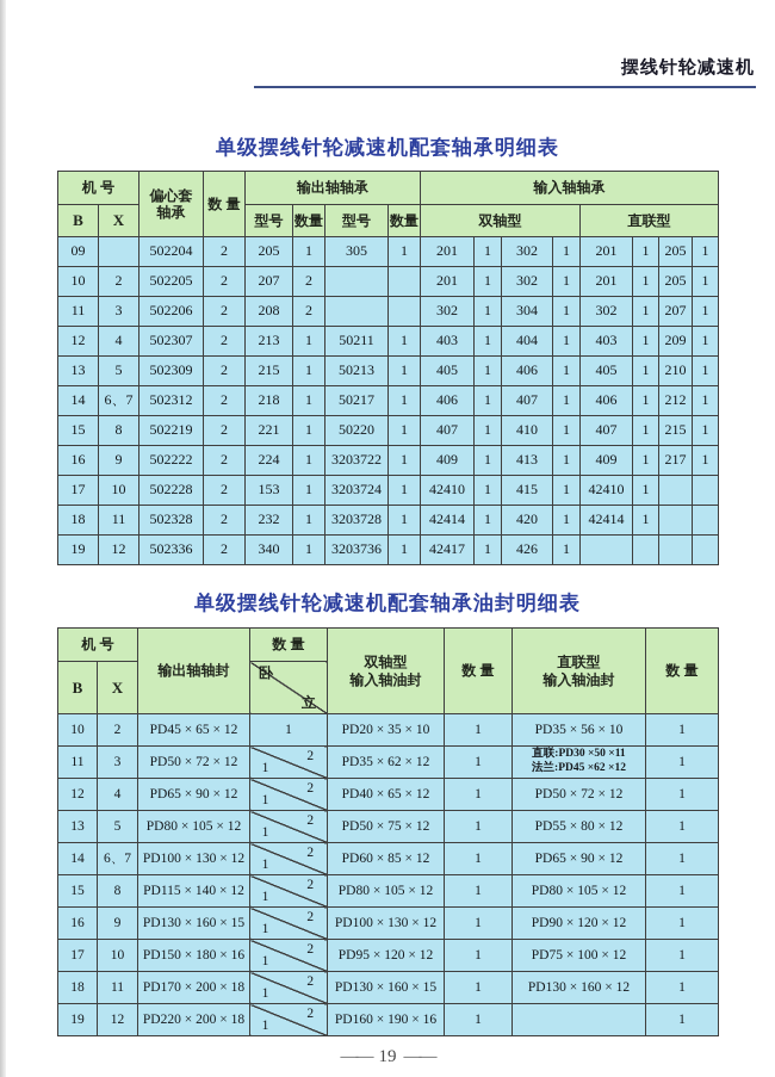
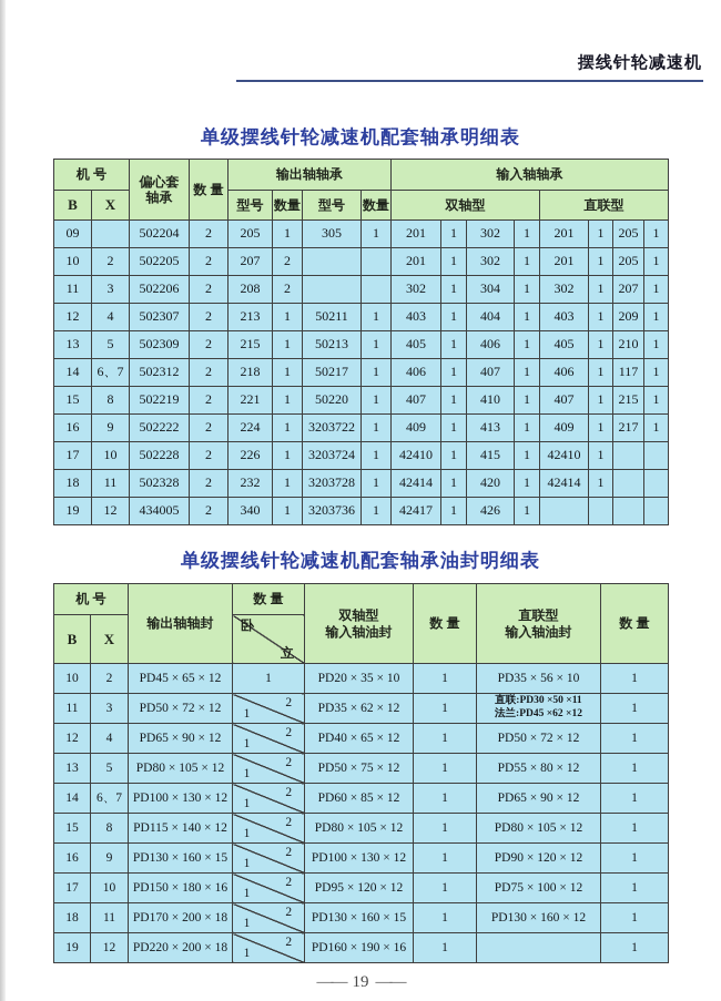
  摆线针轮减速机
  单级摆线针轮减速机配套轴承明细表
  机 号	偏心套 轴承	数 量	输出轴轴承	输入轴轴承
  B	X	型号	数量	型号	数量	双轴型	直联型
  09		502204	2	205	1	305	1	201	1	302	1	201	1	205	1
  10	2	502205	2	207	2			201	1	302	1	201	1	205	1
  11	3	502206	2	208	2			302	1	304	1	302	1	207	1
  12	4	502307	2	213	1	50211	1	403	1	404	1	403	1	209	1
  13	5	502309	2	215	1	50213	1	405	1	406	1	405	1	210	1
- 14	6、7	502312	2	218	1	50217	1	406	1	407	1	406	1	212	1
+ 14	6、7	502312	2	218	1	50217	1	406	1	407	1	406	1	117	1
  15	8	502219	2	221	1	50220	1	407	1	410	1	407	1	215	1
  16	9	502222	2	224	1	3203722	1	409	1	413	1	409	1	217	1
- 17	10	502228	2	153	1	3203724	1	42410	1	415	1	42410	1
+ 17	10	502228	2	226	1	3203724	1	42410	1	415	1	42410	1
  18	11	502328	2	232	1	3203728	1	42414	1	420	1	42414	1
- 19	12	502336	2	340	1	3203736	1	42417	1	426	1
+ 19	12	434005	2	340	1	3203736	1	42417	1	426	1
  单级摆线针轮减速机配套轴承油封明细表
  机 号	输出轴轴封	数 量	双轴型 输入轴油封	数 量	直联型 输入轴油封	数 量
  B	X	卧 立
  10	2	PD45 × 65 × 12	1	PD20 × 35 × 10	1	PD35 × 56 × 10	1
  11	3	PD50 × 72 × 12	12	PD35 × 62 × 12	1	直联:PD30 ×50 ×11 法兰:PD45 ×62 ×12	1
  12	4	PD65 × 90 × 12	12	PD40 × 65 × 12	1	PD50 × 72 × 12	1
  13	5	PD80 × 105 × 12	12	PD50 × 75 × 12	1	PD55 × 80 × 12	1
  14	6、7	PD100 × 130 × 12	12	PD60 × 85 × 12	1	PD65 × 90 × 12	1
  15	8	PD115 × 140 × 12	12	PD80 × 105 × 12	1	PD80 × 105 × 12	1
  16	9	PD130 × 160 × 15	12	PD100 × 130 × 12	1	PD90 × 120 × 12	1
  17	10	PD150 × 180 × 16	12	PD95 × 120 × 12	1	PD75 × 100 × 12	1
  18	11	PD170 × 200 × 18	12	PD130 × 160 × 15	1	PD130 × 160 × 12	1
  19	12	PD220 × 200 × 18	12	PD160 × 190 × 16	1		1
  ——
  19
  ——
